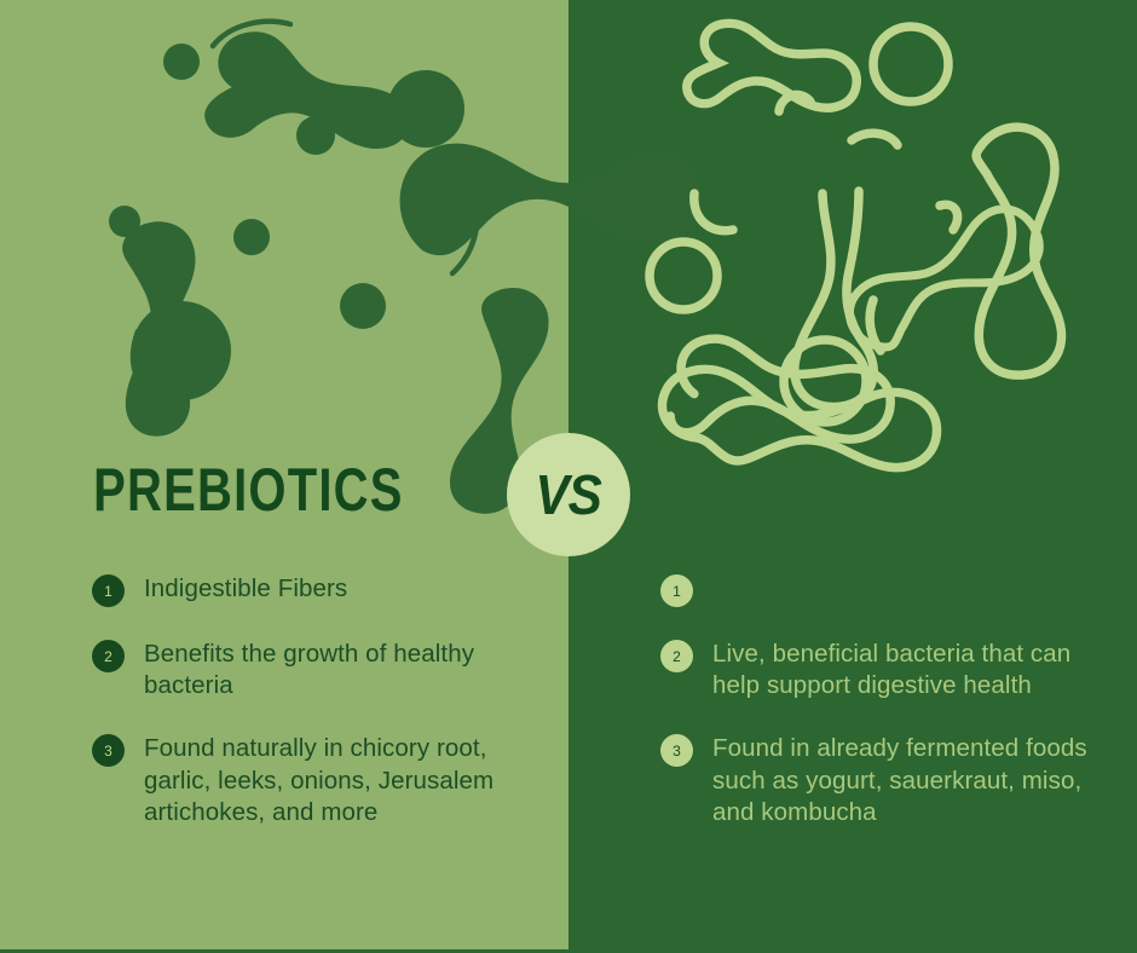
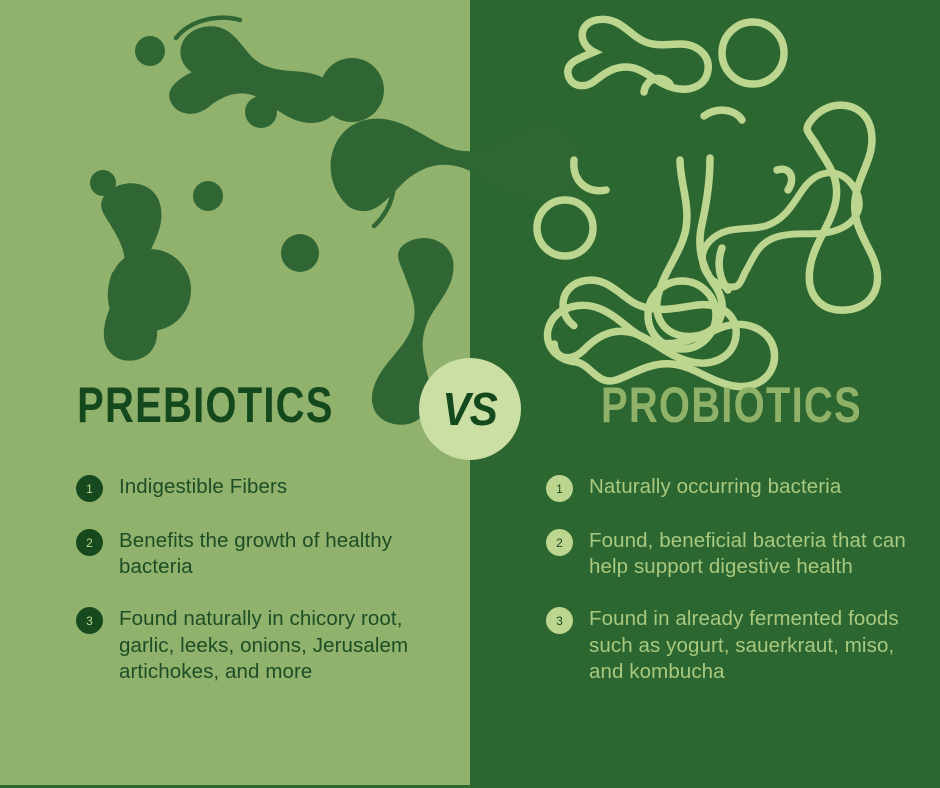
  PREBIOTICS
+ PROBIOTICS
  VS
  1
  Indigestible Fibers
  2
  Benefits the growth of healthy bacteria
  3
  Found naturally in chicory root, garlic, leeks, onions, Jerusalem artichokes, and more
  1
+ Naturally occurring bacteria
  2
- Live, beneficial bacteria that can help support digestive health
+ Found, beneficial bacteria that can help support digestive health
  3
  Found in already fermented foods such as yogurt, sauerkraut, miso, and kombucha
